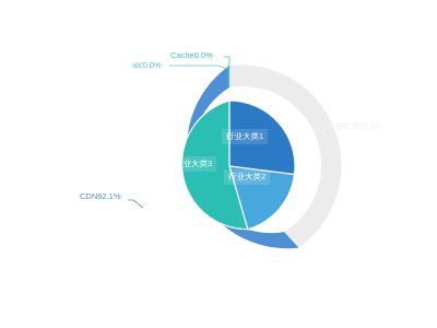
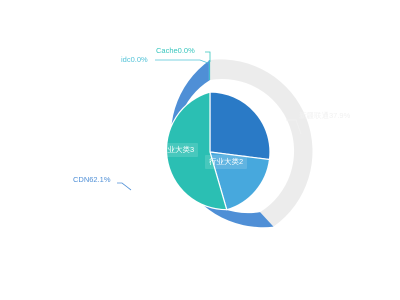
  idc0.0%
  Cache0.0%
  CDN62.1%
- 行业大类1
  行业大类2
  行业大类3
